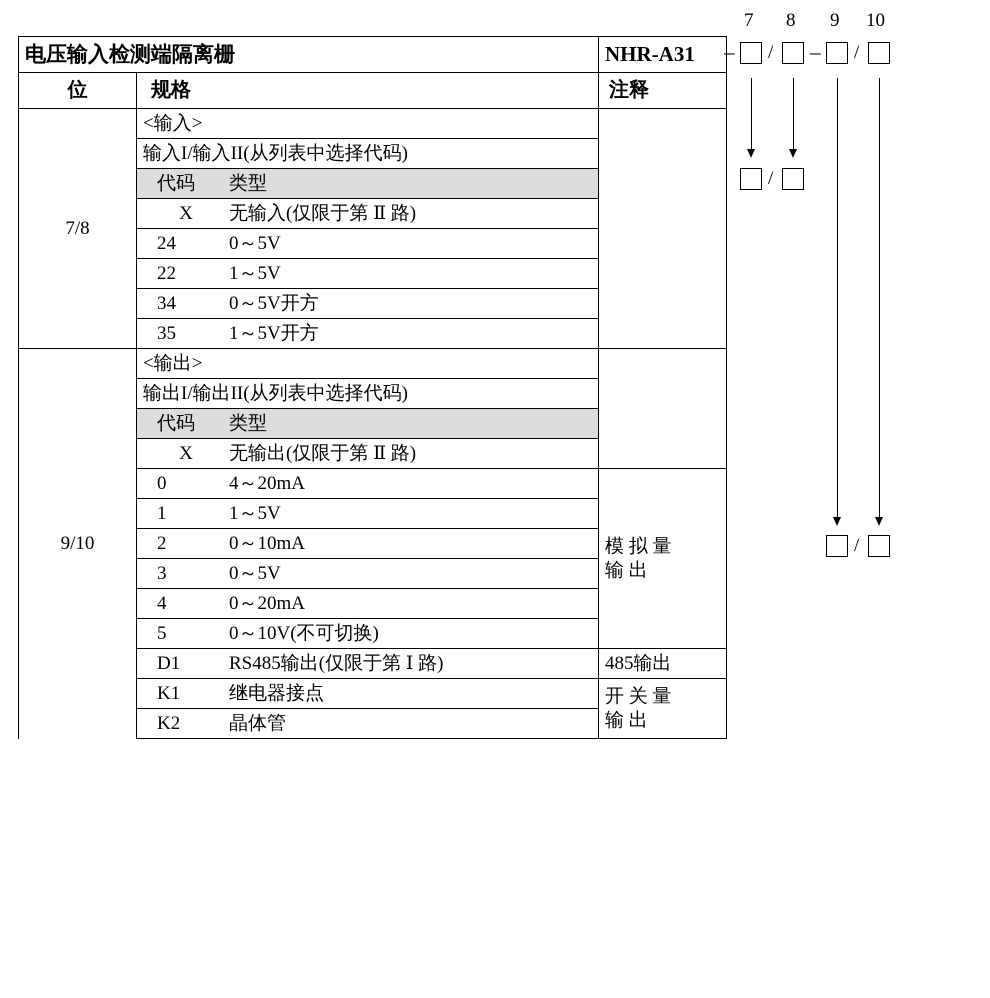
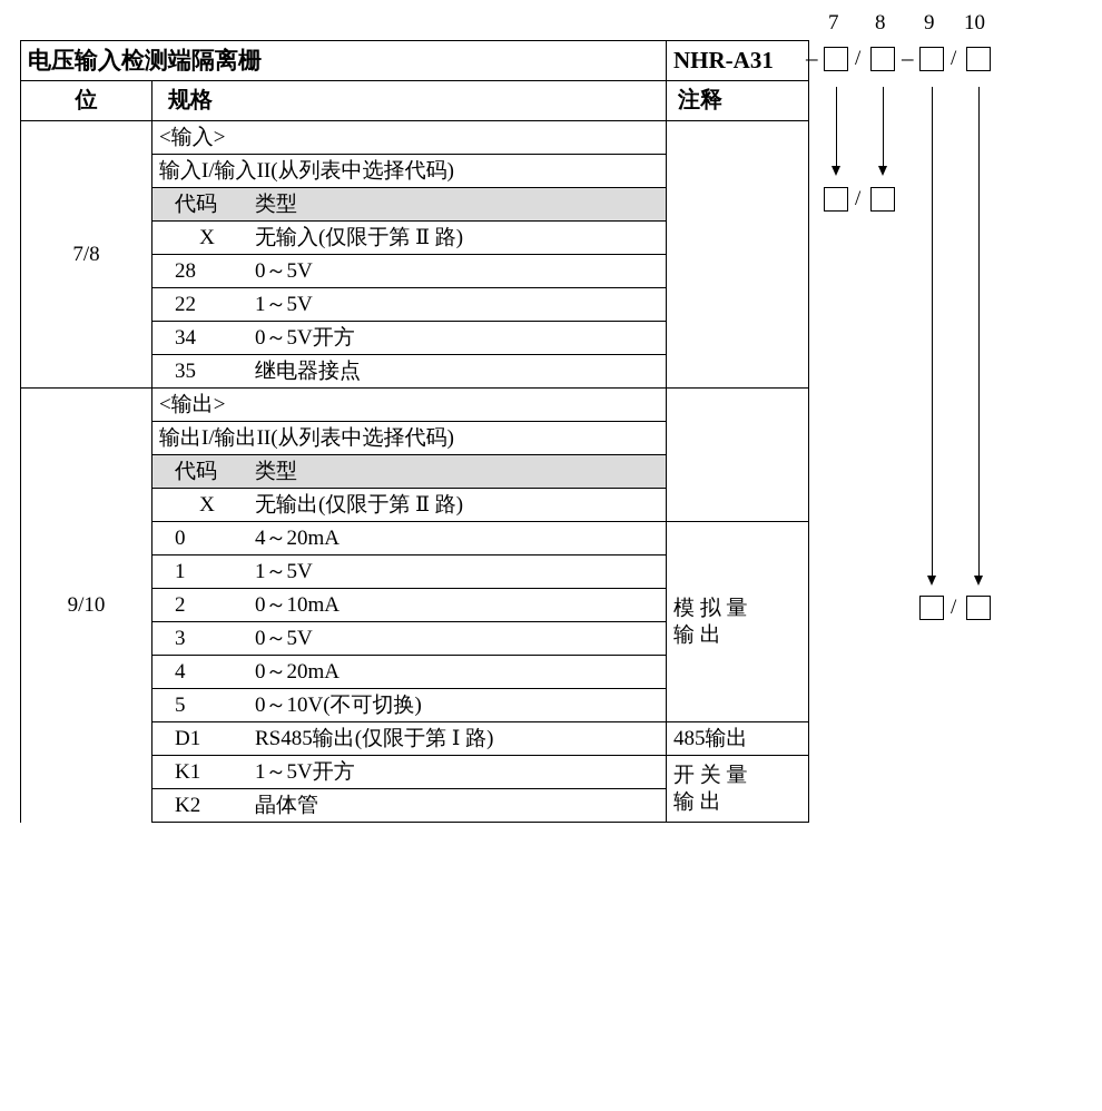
  电压输入检测端隔离栅	NHR-A31
  位	规格	注释
  7/8	<输入>
  输入I/输入II(从列表中选择代码)
  代码 类型
  X 无输入(仅限于第 Ⅱ 路)
- 24 0～5V
+ 28 0～5V
  22 1～5V
  34 0～5V开方
- 35 1～5V开方
+ 35 继电器接点
  9/10	<输出>
  输出I/输出II(从列表中选择代码)
  代码 类型
  X 无输出(仅限于第 Ⅱ 路)
  0 4～20mA	模 拟 量 输 出
  1 1～5V
  2 0～10mA
  3 0～5V
  4 0～20mA
  5 0～10V(不可切换)
  D1 RS485输出(仅限于第 Ⅰ 路)	485输出
- K1 继电器接点	开 关 量 输 出
+ K1 1～5V开方	开 关 量 输 出
  K2 晶体管
  7
  8
  9
  10
  –
  /
  –
  /
  /
  /
